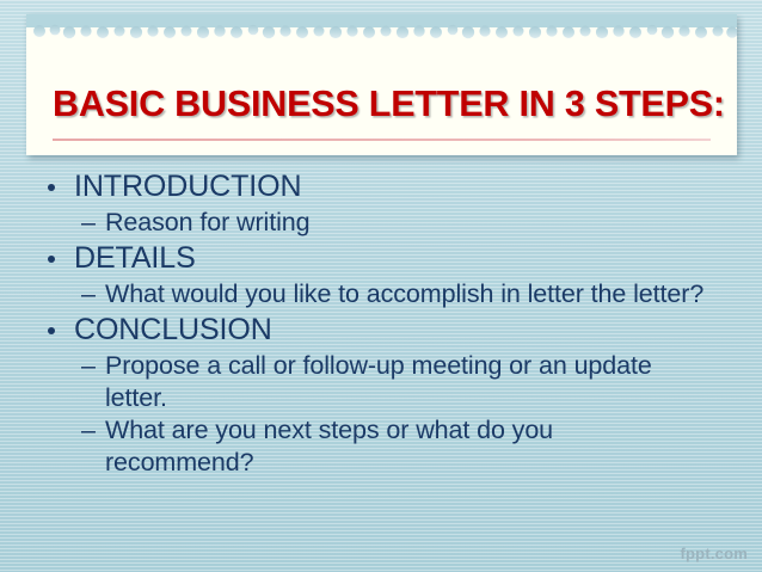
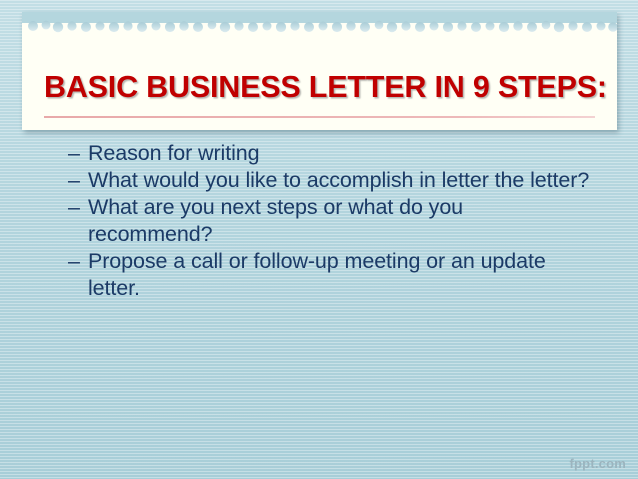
- BASIC BUSINESS LETTER IN 3 STEPS:
+ BASIC BUSINESS LETTER IN 9 STEPS:
- INTRODUCTION
  –
  Reason for writing
- DETAILS
  –
  What would you like to accomplish in letter the letter?
- CONCLUSION
  –
- Propose a call or follow-up meeting or an update letter.
+ What are you next steps or what do you recommend?
  –
- What are you next steps or what do you recommend?
+ Propose a call or follow-up meeting or an update letter.
  fppt.com
